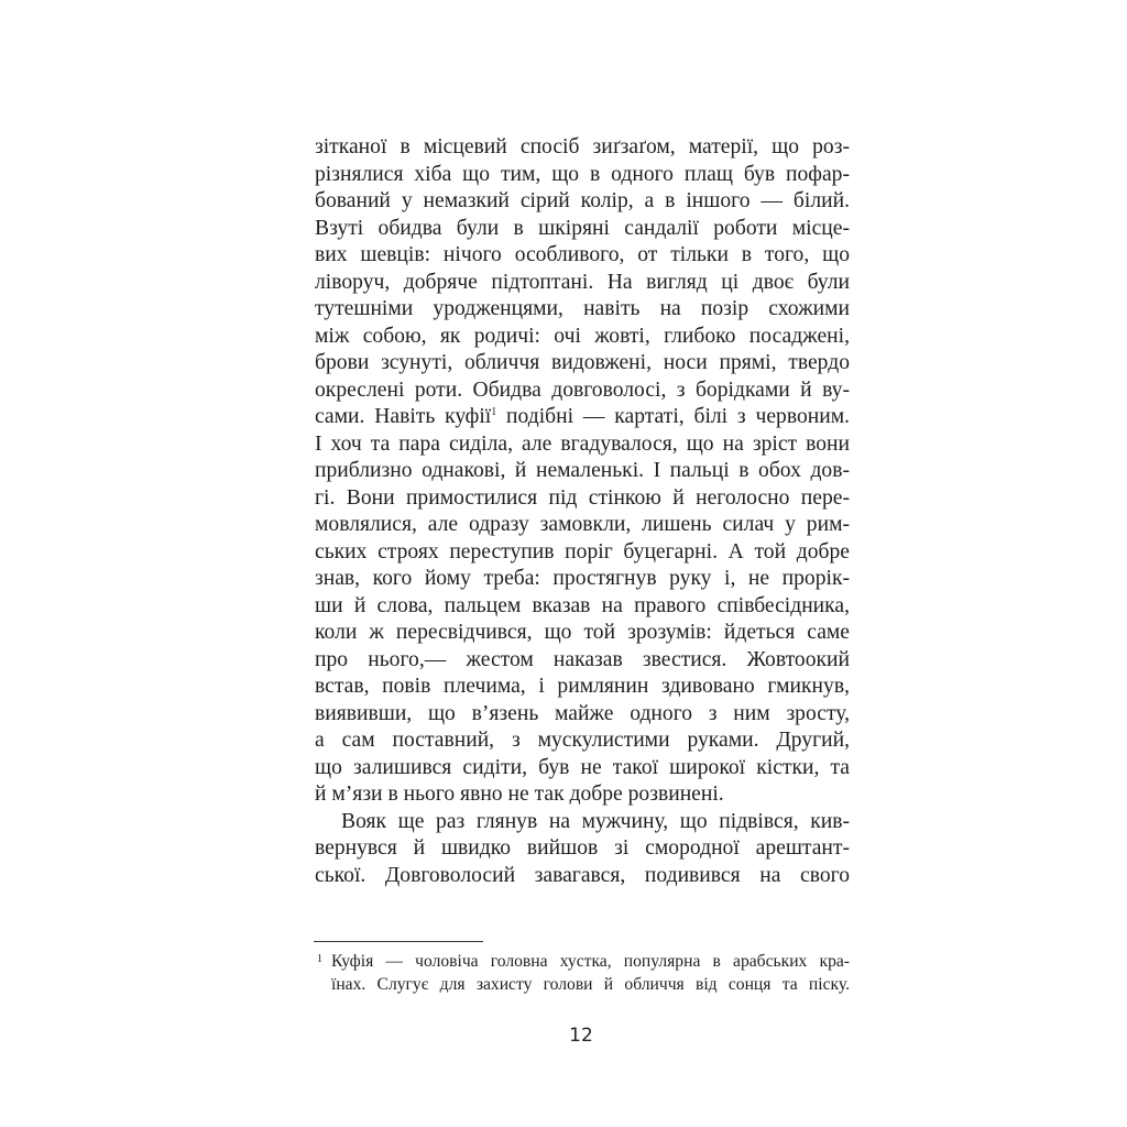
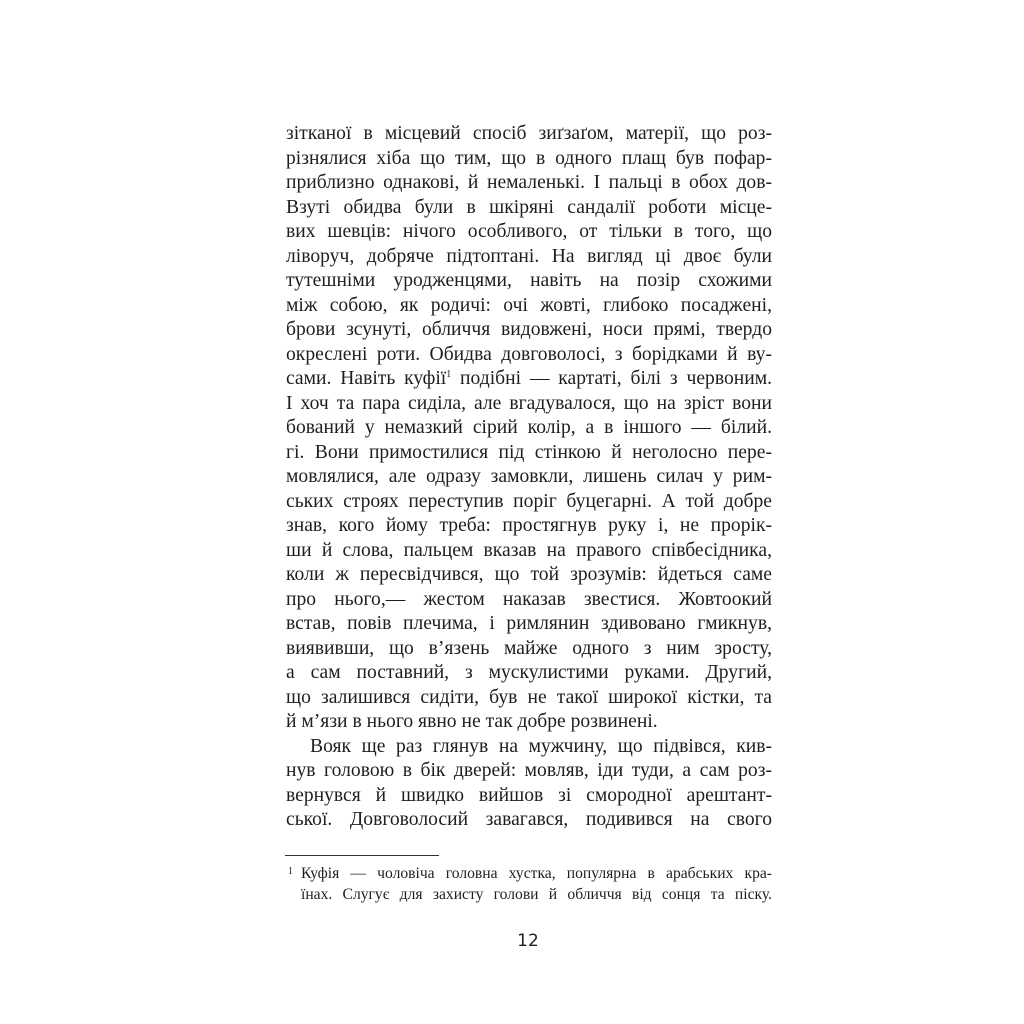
  зітканої в місцевий спосіб зиґзаґом, матерії, що роз-
  різнялися хіба що тим, що в одного плащ був пофар-
- бований у немазкий сірий колір, а в іншого — білий.
+ приблизно однакові, й немаленькі. І пальці в обох дов-
  Взуті обидва були в шкіряні сандалії роботи місце-
  вих шевців: нічого особливого, от тільки в того, що
  ліворуч, добряче підтоптані. На вигляд ці двоє були
  тутешніми уродженцями, навіть на позір схожими
  між собою, як родичі: очі жовті, глибоко посаджені,
  брови зсунуті, обличчя видовжені, носи прямі, твердо
  окреслені роти. Обидва довговолосі, з борідками й ву-
  сами. Навіть куфії1 подібні — картаті, білі з червоним.
  І хоч та пара сиділа, але вгадувалося, що на зріст вони
- приблизно однакові, й немаленькі. І пальці в обох дов-
+ бований у немазкий сірий колір, а в іншого — білий.
  гі. Вони примостилися під стінкою й неголосно пере-
  мовлялися, але одразу замовкли, лишень силач у рим-
  ських строях переступив поріг буцегарні. А той добре
  знав, кого йому треба: простягнув руку і, не прорік-
  ши й слова, пальцем вказав на правого співбесідника,
  коли ж пересвідчився, що той зрозумів: йдеться саме
  про нього,— жестом наказав звестися. Жовтоокий
  встав, повів плечима, і римлянин здивовано гмикнув,
  виявивши, що в’язень майже одного з ним зросту,
  а сам поставний, з мускулистими руками. Другий,
  що залишився сидіти, був не такої широкої кістки, та
  й м’язи в нього явно не так добре розвинені.
  Вояк ще раз глянув на мужчину, що підвівся, кив-
+ нув головою в бік дверей: мовляв, іди туди, а сам роз-
  вернувся й швидко вийшов зі смородної арештант-
  ської. Довговолосий завагався, подивився на свого
  1
  Куфія — чоловіча головна хустка, популярна в арабських кра-
  їнах. Слугує для захисту голови й обличчя від сонця та піску.
  12
